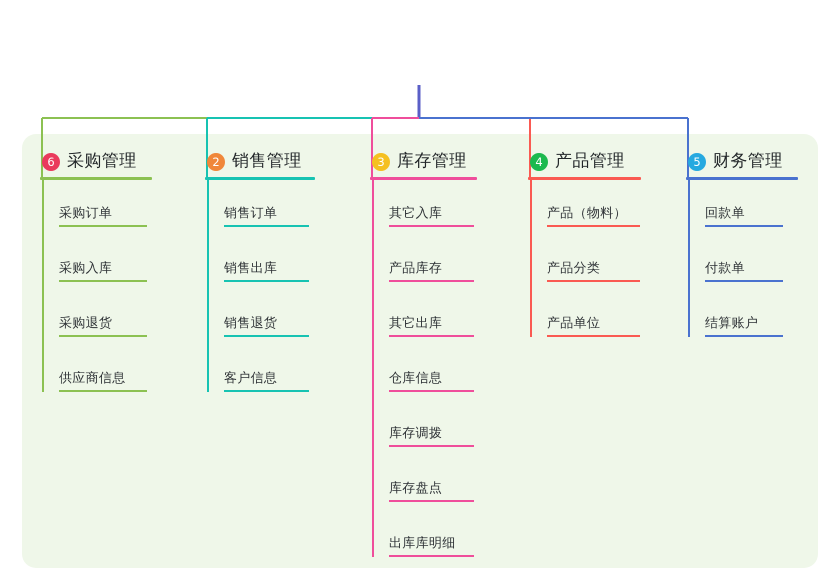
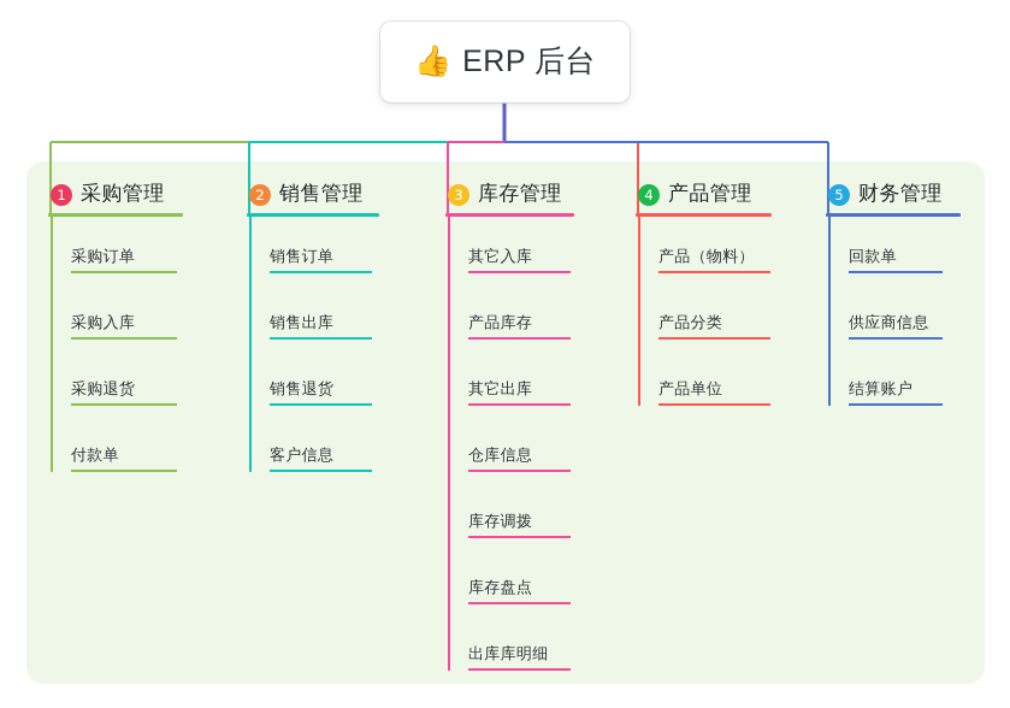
+ 👍
+ ERP 后台
- 6
+ 1
  采购管理
  采购订单
  采购入库
  采购退货
- 供应商信息
+ 付款单
  2
  销售管理
  销售订单
  销售出库
  销售退货
  客户信息
  3
  库存管理
  其它入库
  产品库存
  其它出库
  仓库信息
  库存调拨
  库存盘点
  出库库明细
  4
  产品管理
  产品（物料）
  产品分类
  产品单位
  5
  财务管理
  回款单
- 付款单
+ 供应商信息
  结算账户
